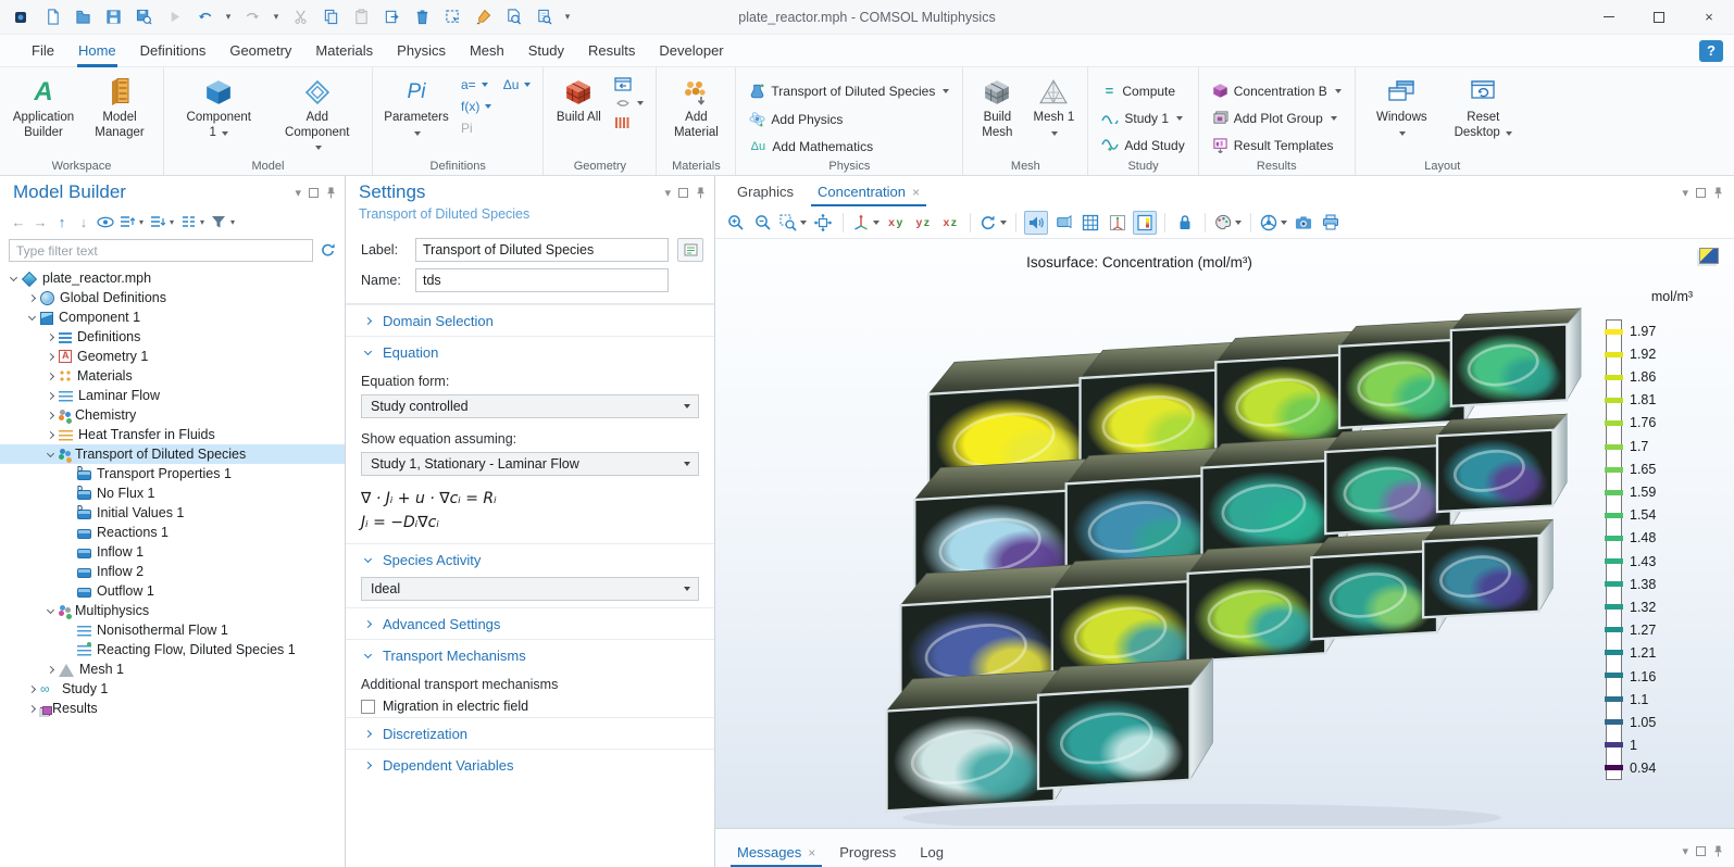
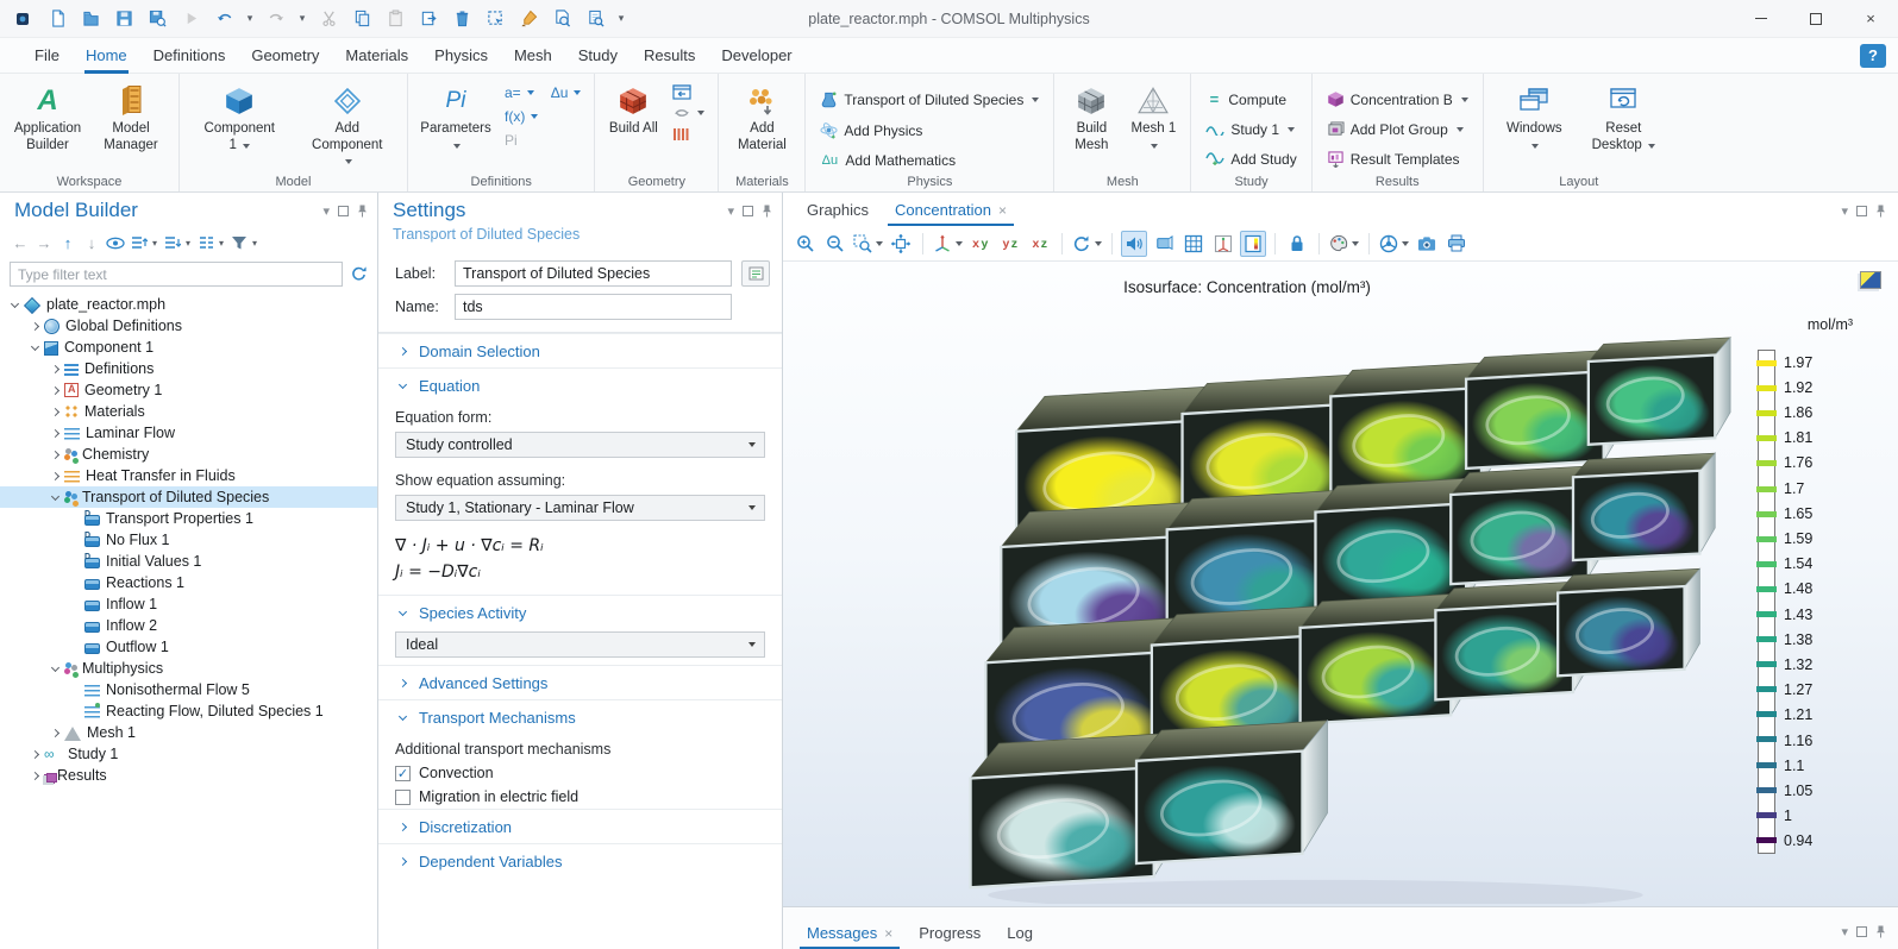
  ▾
  ▾
  ▾
  plate_reactor.mph - COMSOL Multiphysics
  ×
  File
  Home
  Definitions
  Geometry
  Materials
  Physics
  Mesh
  Study
  Results
  Developer
  ?
  A
  Application Builder
  Model Manager
  Workspace
  Component 1
  Add Component
  Model
  Pi
  Parameters
  a=
  Δu
  f(x)
  Pi
  Definitions
  Build All
  Geometry
  Add Material
  Materials
  Transport of Diluted Species
  Add Physics
  Δu
  Add Mathematics
  Physics
  Build Mesh
  Mesh 1
  Mesh
  =
  Compute
  Study 1
  Add Study
  Study
  Concentration B
  Add Plot Group
  Result Templates
  Results
  Windows
  Reset Desktop
  Layout
  Model Builder
  ▾
  ←
  →
  ↑
  ↓
  ▾
  ▾
  ▾
  ▾
  Type filter text
  plate_reactor.mph
  Global Definitions
  Component 1
  Definitions
  Geometry 1
  Materials
  Laminar Flow
  Chemistry
  Heat Transfer in Fluids
  Transport of Diluted Species
  Transport Properties 1
  No Flux 1
  Initial Values 1
  Reactions 1
  Inflow 1
  Inflow 2
  Outflow 1
  Multiphysics
- Nonisothermal Flow 1
+ Nonisothermal Flow 5
  Reacting Flow, Diluted Species 1
  Mesh 1
  ∞
  Study 1
  Results
  Settings
  ▾
  Transport of Diluted Species
  Label:
  Transport of Diluted Species
  Name:
  tds
  Domain Selection
  Equation
  Equation form:
  Study controlled
  Show equation assuming:
  Study 1, Stationary - Laminar Flow
  ∇ · Jᵢ + u · ∇cᵢ = Rᵢ
  Jᵢ = −Dᵢ∇cᵢ
  Species Activity
  Ideal
  Advanced Settings
  Transport Mechanisms
  Additional transport mechanisms
+ ✓
+ Convection
  Migration in electric field
  Discretization
  Dependent Variables
  Graphics
  Concentration
  ×
  ▾
  x
  y
  y
  z
  x
  z
  Isosurface: Concentration (mol/m³)
  mol/m³
  1.97
  1.92
  1.86
  1.81
  1.76
  1.7
  1.65
  1.59
  1.54
  1.48
  1.43
  1.38
  1.32
  1.27
  1.21
  1.16
  1.1
  1.05
  1
  0.94
  Messages
  ×
  Progress
  Log
  ▾
